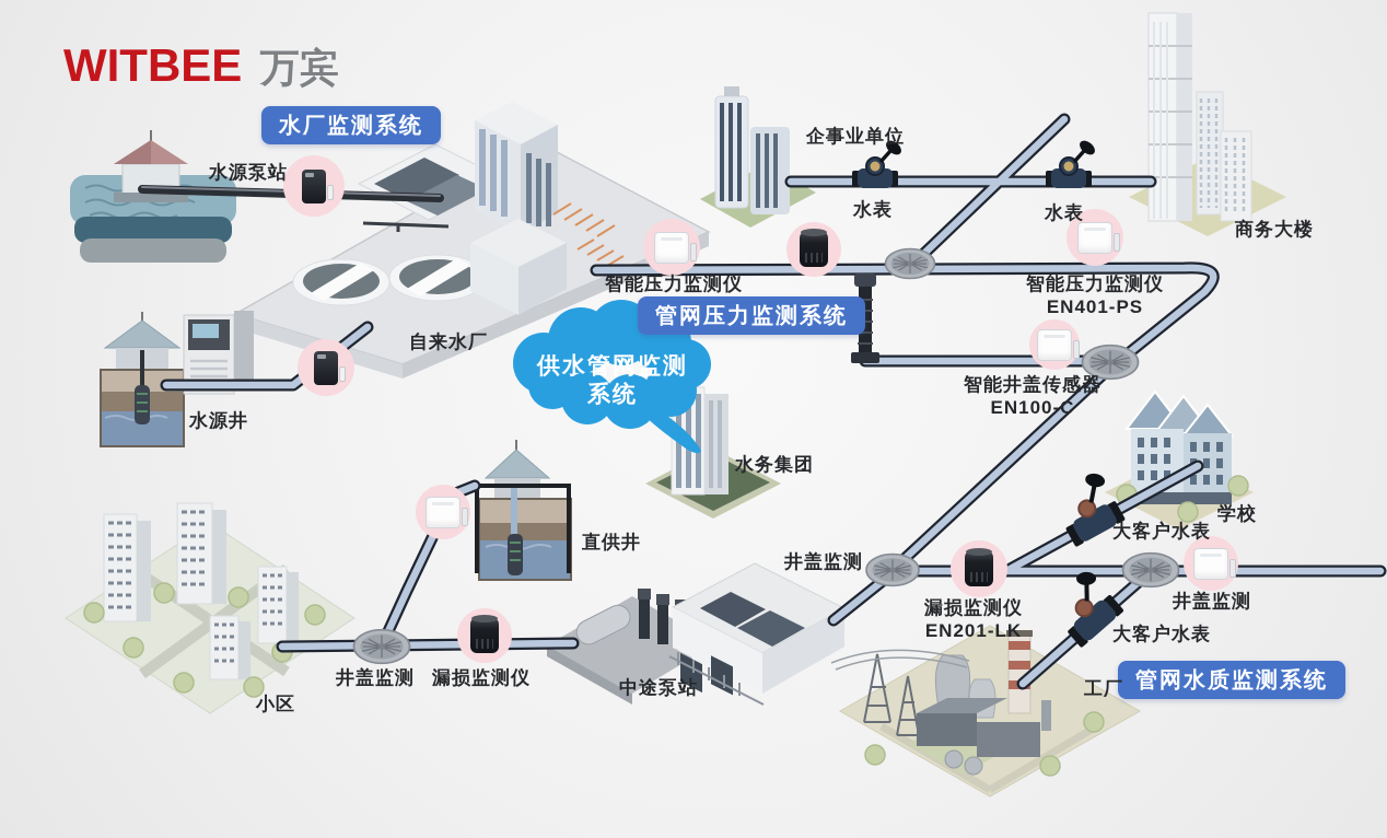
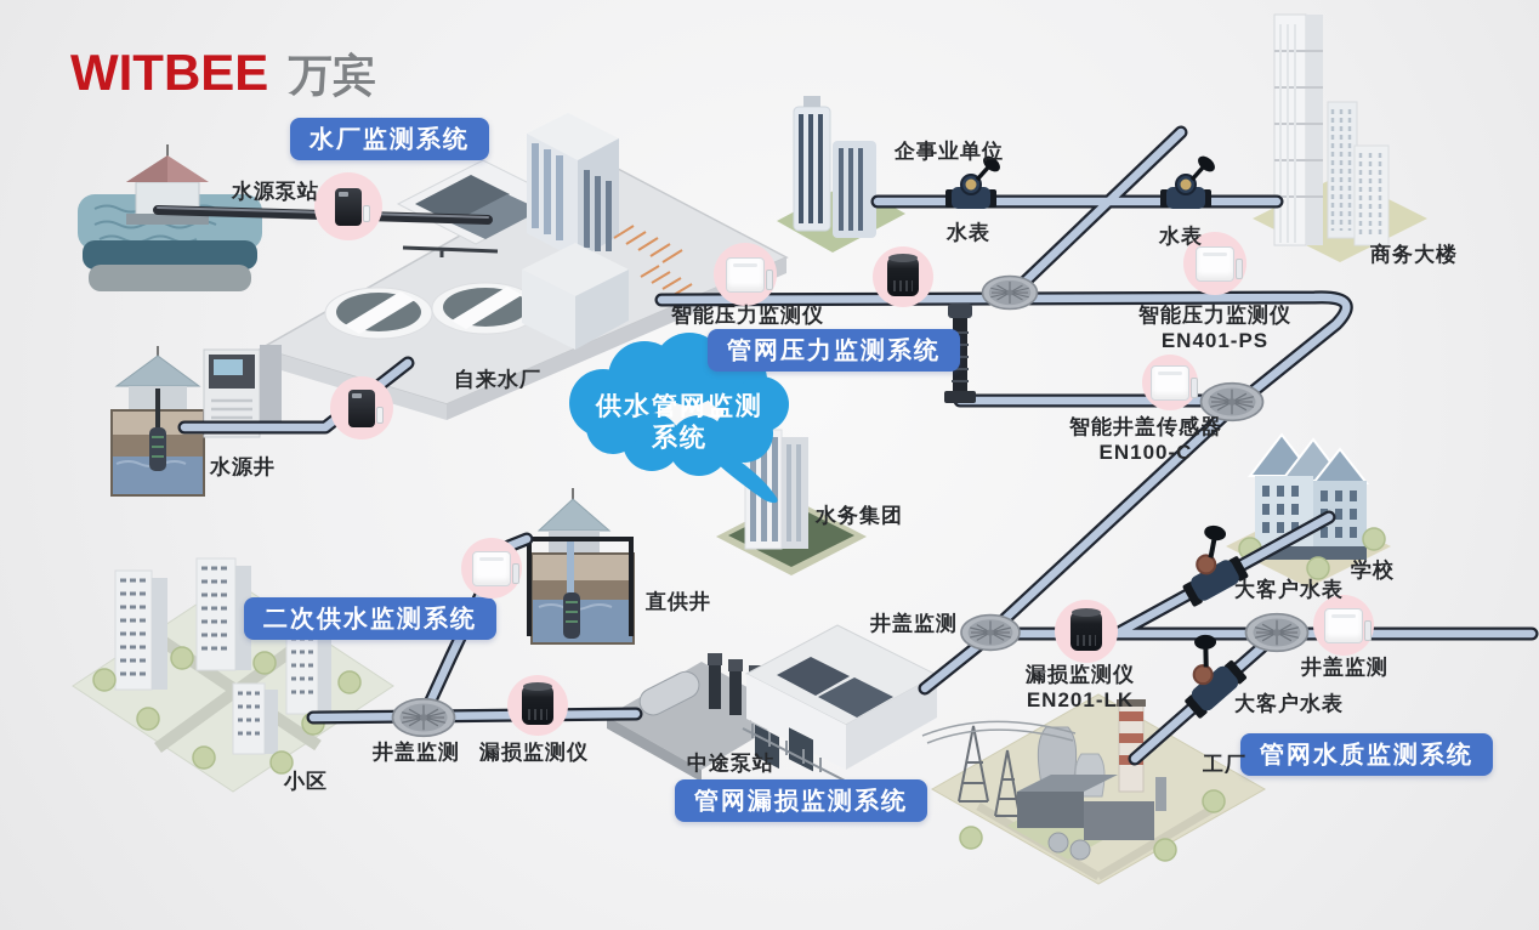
  WITBEE 万宾
  水厂监测系统
  管网压力监测系统
+ 二次供水监测系统
+ 管网漏损监测系统
  管网水质监测系统
  供水管网监测
  系统
  水源泵站
  企事业单位
  水表
  水表
  商务大楼
  自来水厂
  水源井
  水务集团
  学校
  大客户水表
  大客户水表
  直供井
  小区
  中途泵站
  工厂
  智能压力监测仪
  智能压力监测仪
  EN401-PS
  智能井盖传感器
  EN100-C
  漏损监测仪
  EN201-LK
  井盖监测
  井盖监测
  井盖监测
  漏损监测仪
